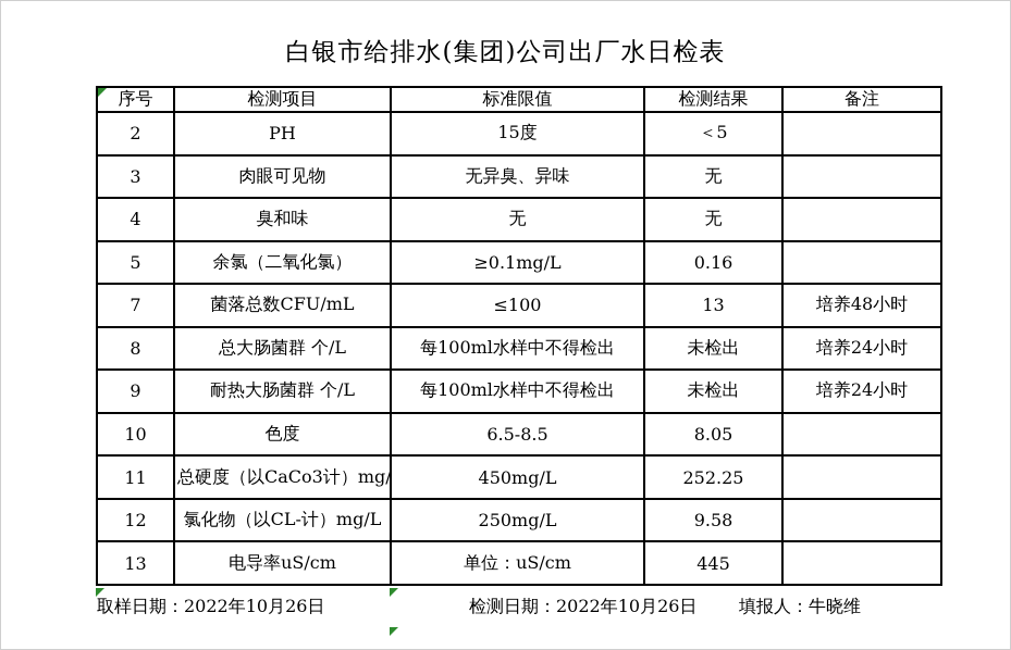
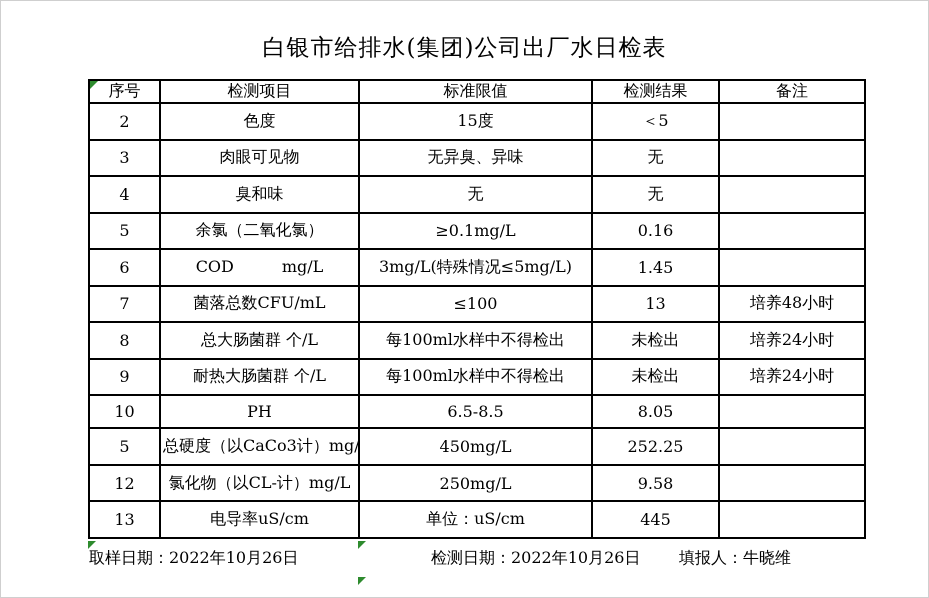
  白银市给排水(集团)公司出厂水日检表
  序号	检测项目	标准限值	检测结果	备注
- 2	PH	15度	＜5
+ 2	色度	15度	＜5
  3	肉眼可见物	无异臭、异味	无
  4	臭和味	无	无
  5	余氯（二氧化氯）	≥0.1mg/L	0.16
+ 6	COD mg/L	3mg/L(特殊情况≤5mg/L)	1.45
  7	菌落总数CFU/mL	≤100	13	培养48小时
  8	总大肠菌群 个/L	每100ml水样中不得检出	未检出	培养24小时
  9	耐热大肠菌群 个/L	每100ml水样中不得检出	未检出	培养24小时
- 10	色度	6.5-8.5	8.05
+ 10	PH	6.5-8.5	8.05
- 11	总硬度（以CaCo3计）mg/	450mg/L	252.25
+ 5	总硬度（以CaCo3计）mg/	450mg/L	252.25
  12	氯化物（以CL-计）mg/L	250mg/L	9.58
  13	电导率uS/cm	单位：uS/cm	445
  取样日期：2022年10月26日
  检测日期：2022年10月26日
  填报人：牛晓维
